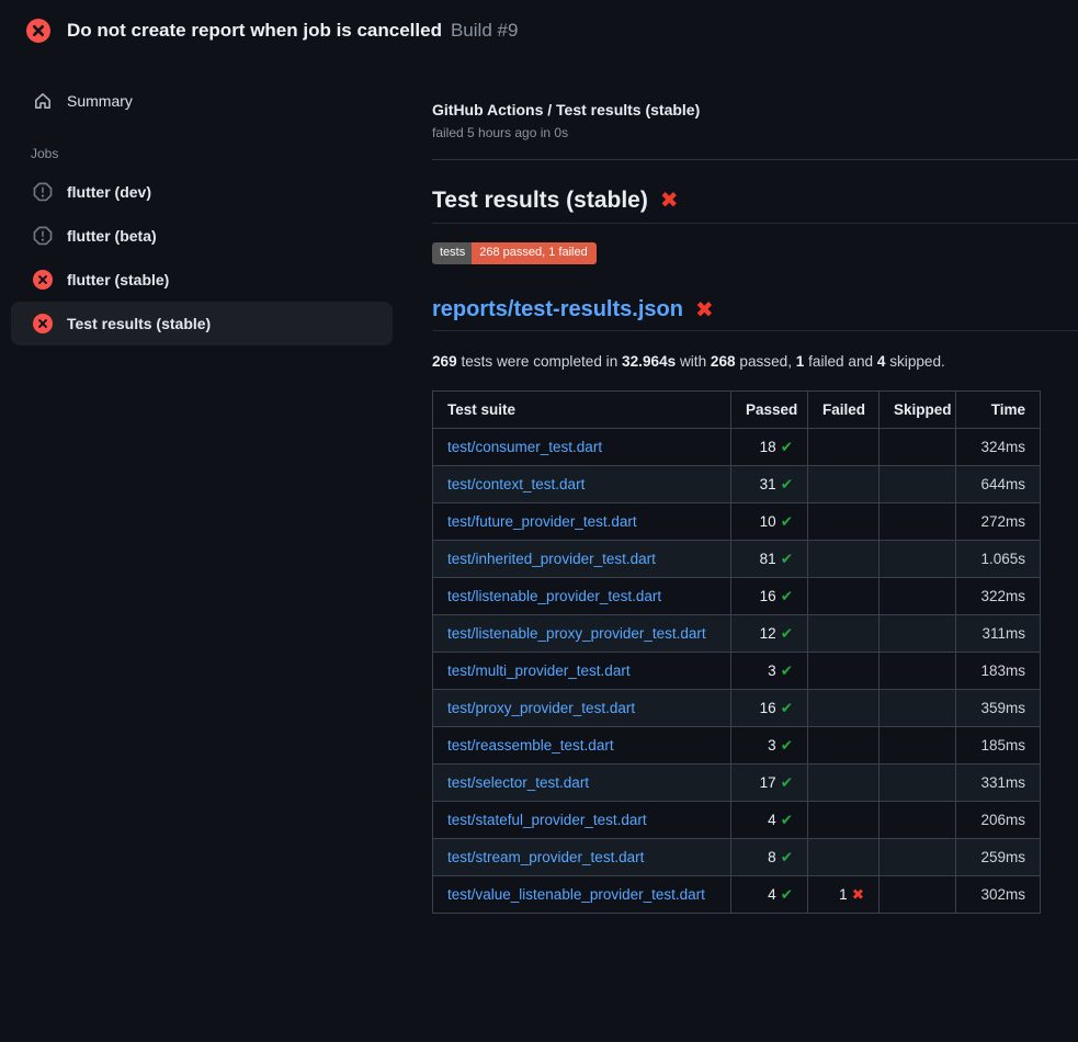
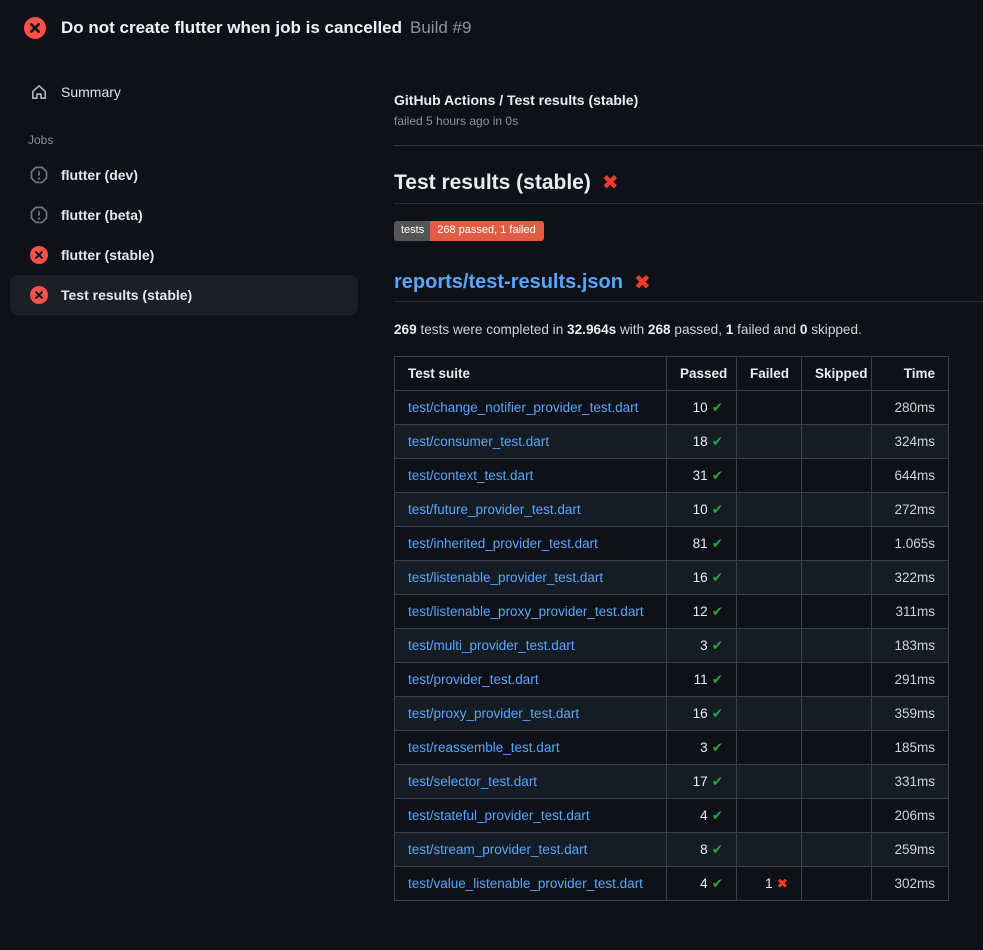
- Do not create report when job is cancelled Build #9
+ Do not create flutter when job is cancelled Build #9
  Summary
  Jobs
  flutter (dev)
  flutter (beta)
  flutter (stable)
  Test results (stable)
  GitHub Actions / Test results (stable)
  failed 5 hours ago in 0s
  Test results (stable)
  ✖
  tests
  268 passed, 1 failed
  reports/test-results.json
  ✖
- 269 tests were completed in 32.964s with 268 passed, 1 failed and 4 skipped.
+ 269 tests were completed in 32.964s with 268 passed, 1 failed and 0 skipped.
  Test suite	Passed	Failed	Skipped	Time
+ test/change_notifier_provider_test.dart	10 ✔			280ms
  test/consumer_test.dart	18 ✔			324ms
  test/context_test.dart	31 ✔			644ms
  test/future_provider_test.dart	10 ✔			272ms
  test/inherited_provider_test.dart	81 ✔			1.065s
  test/listenable_provider_test.dart	16 ✔			322ms
  test/listenable_proxy_provider_test.dart	12 ✔			311ms
  test/multi_provider_test.dart	3 ✔			183ms
+ test/provider_test.dart	11 ✔			291ms
  test/proxy_provider_test.dart	16 ✔			359ms
  test/reassemble_test.dart	3 ✔			185ms
  test/selector_test.dart	17 ✔			331ms
  test/stateful_provider_test.dart	4 ✔			206ms
  test/stream_provider_test.dart	8 ✔			259ms
  test/value_listenable_provider_test.dart	4 ✔	1 ✖		302ms
